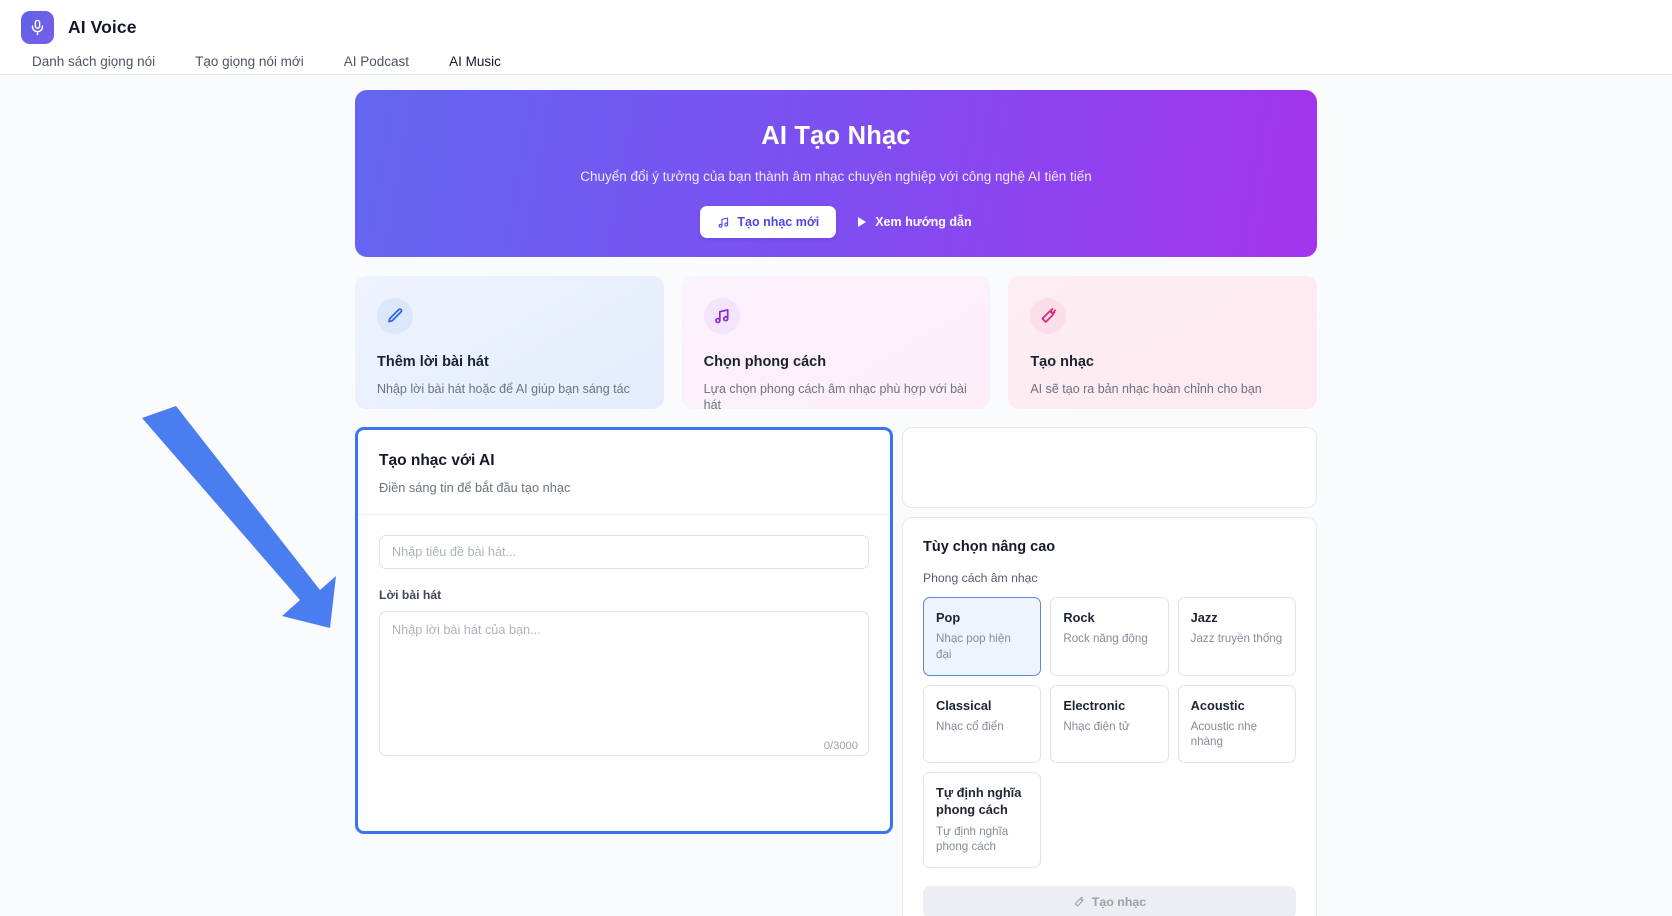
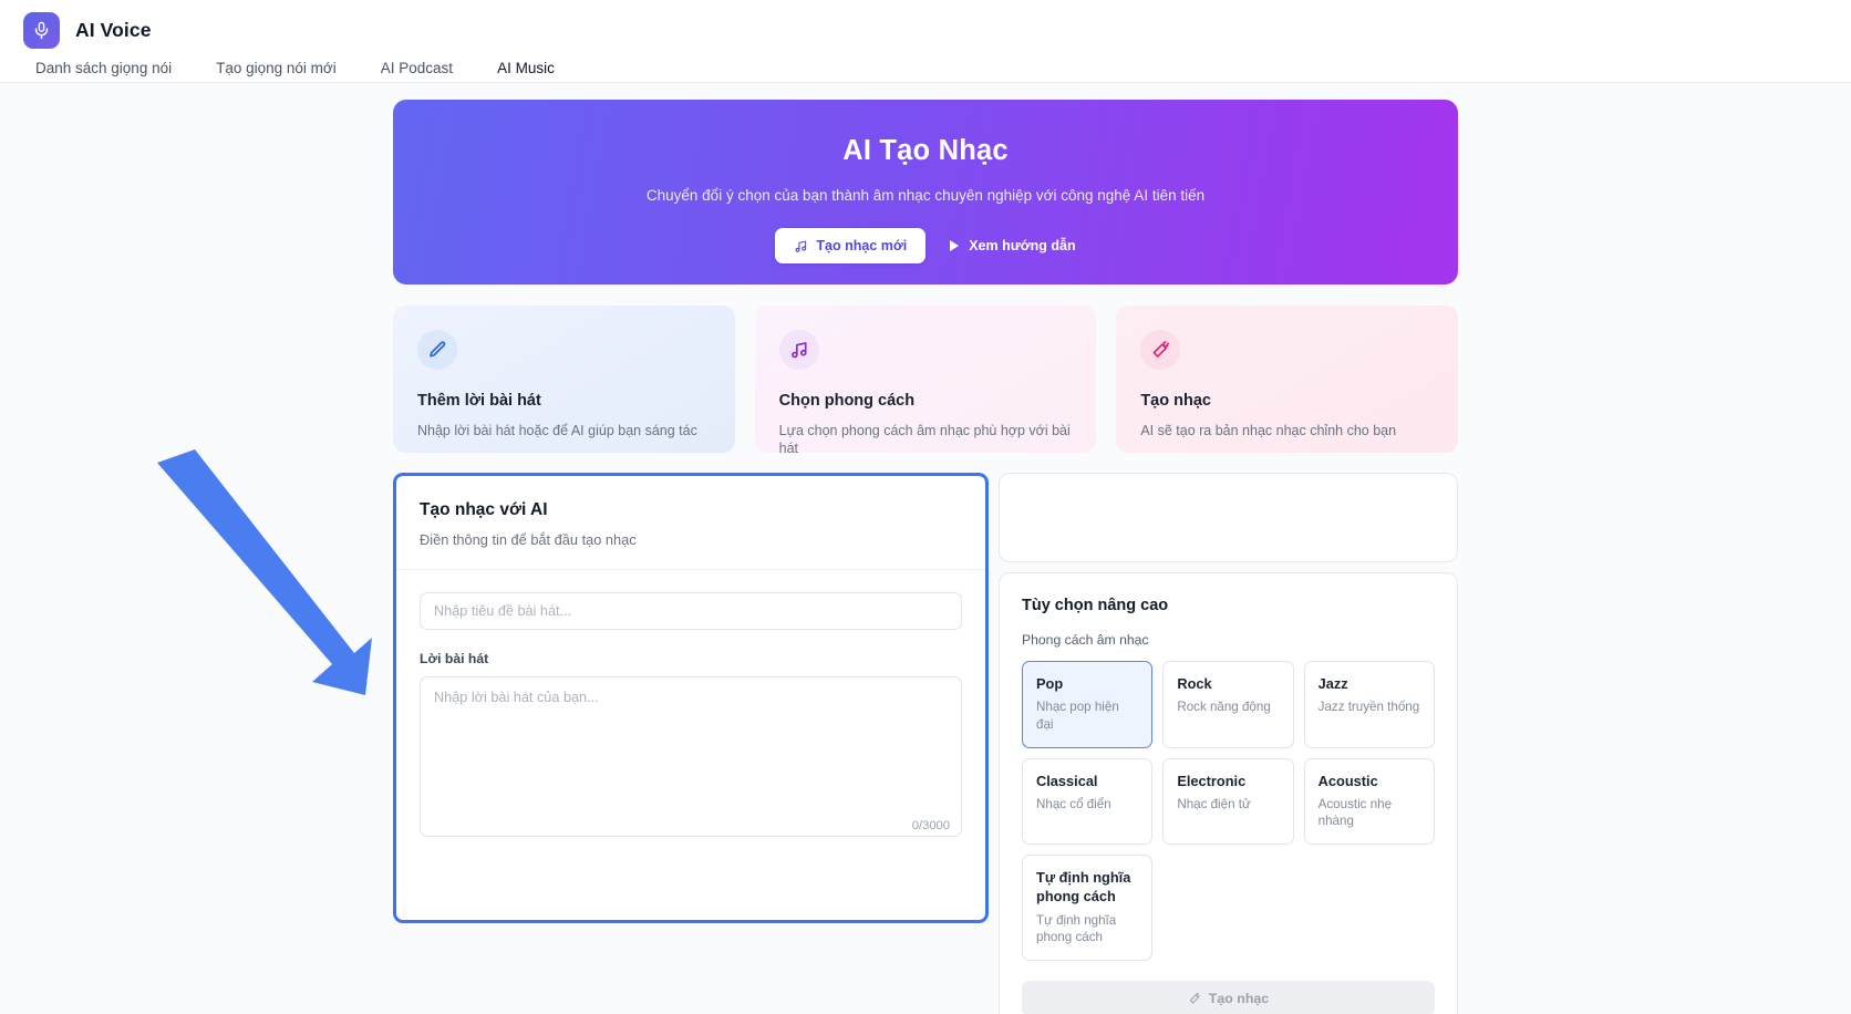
  AI Voice
  Danh sách giọng nói
  Tạo giọng nói mới
  AI Podcast
  AI Music
  AI Tạo Nhạc
- Chuyển đổi ý tưởng của bạn thành âm nhạc chuyên nghiệp với công nghệ AI tiên tiến
+ Chuyển đổi ý chọn của bạn thành âm nhạc chuyên nghiệp với công nghệ AI tiên tiến
  Tạo nhạc mới
  Xem hướng dẫn
  Thêm lời bài hát
  Nhập lời bài hát hoặc để AI giúp bạn sáng tác
  Chọn phong cách
  Lựa chọn phong cách âm nhạc phù hợp với bài hát
  Tạo nhạc
- AI sẽ tạo ra bản nhạc hoàn chỉnh cho bạn
+ AI sẽ tạo ra bản nhạc nhạc chỉnh cho bạn
  Tạo nhạc với AI
- Điền sáng tin để bắt đầu tạo nhạc
+ Điền thông tin để bắt đầu tạo nhạc
  Nhập tiêu đề bài hát...
  Lời bài hát
  Nhập lời bài hát của bạn...
  0/3000
  Tùy chọn nâng cao
  Phong cách âm nhạc
  Pop
  Nhạc pop hiện đại
  Rock
  Rock năng động
  Jazz
  Jazz truyền thống
  Classical
  Nhạc cổ điển
  Electronic
  Nhạc điện tử
  Acoustic
  Acoustic nhẹ nhàng
  Tự định nghĩa phong cách
  Tự định nghĩa phong cách
  Tạo nhạc
